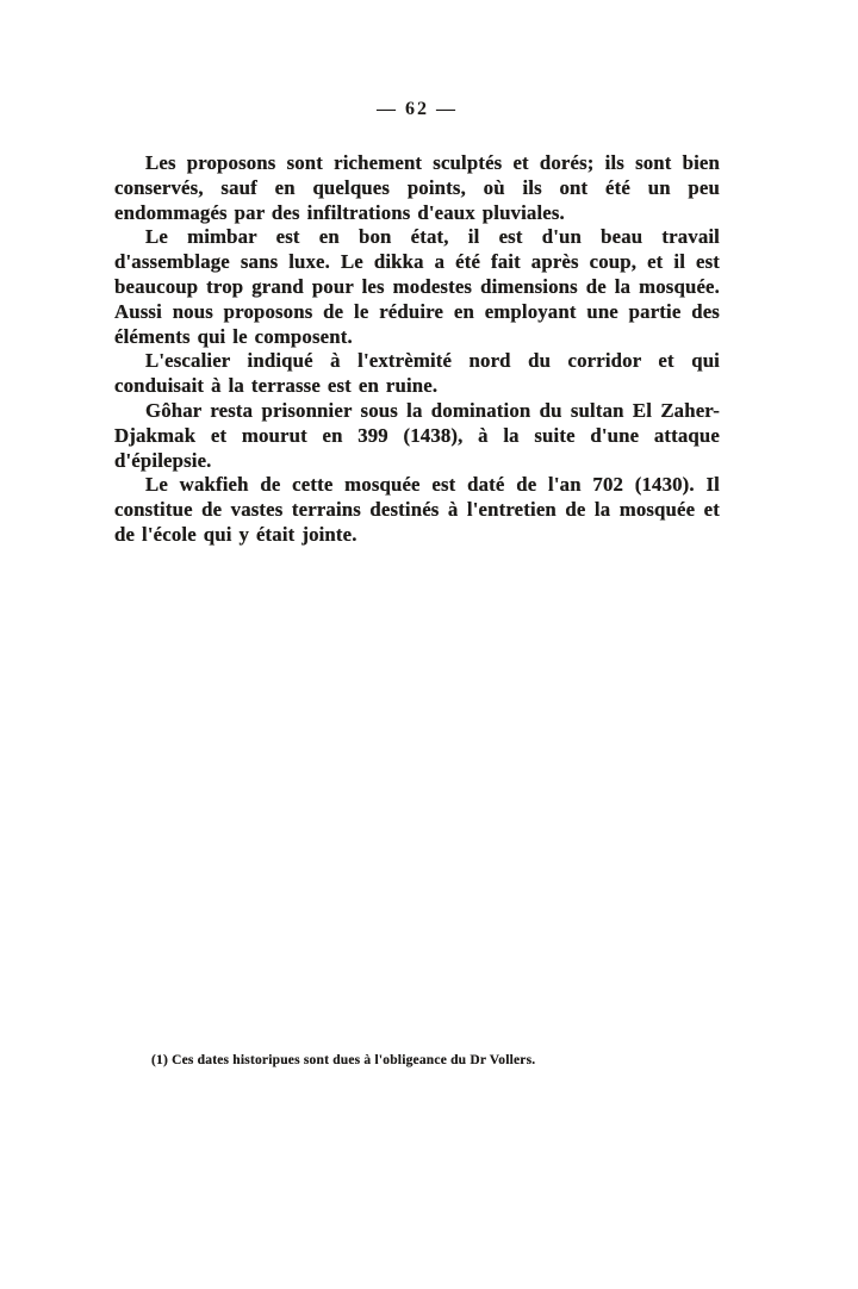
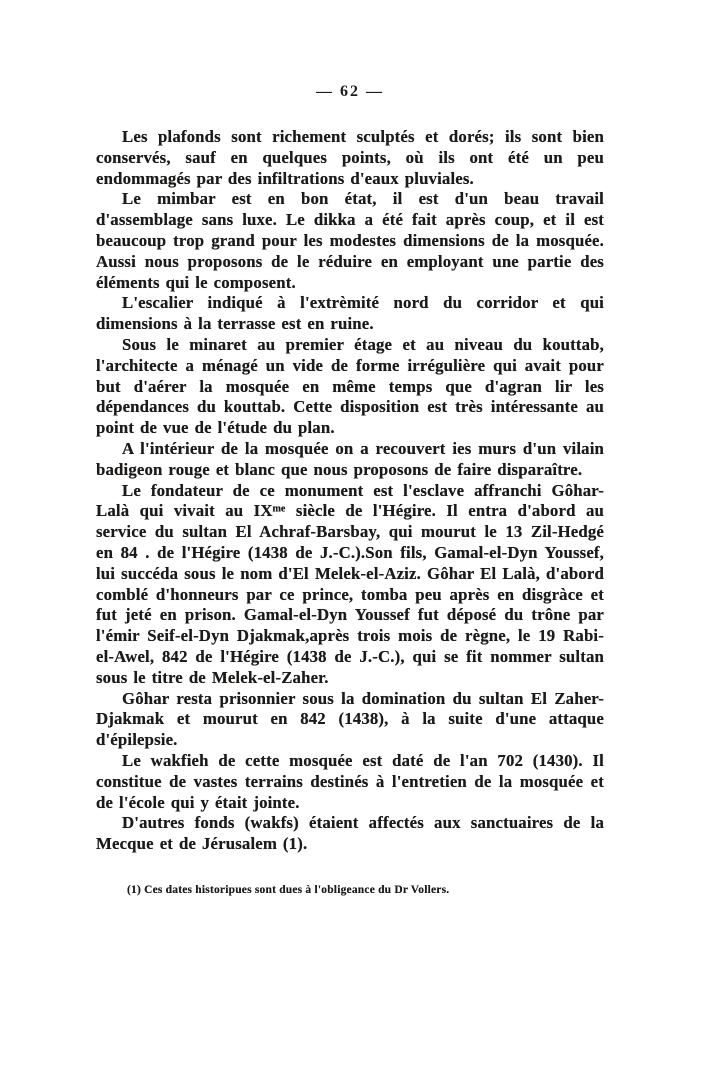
  — 62 —
- Les proposons sont richement sculptés et dorés; ils sont bien conservés, sauf en quelques points, où ils ont été un peu endommagés par des infiltrations d'eaux pluviales.
+ Les plafonds sont richement sculptés et dorés; ils sont bien conservés, sauf en quelques points, où ils ont été un peu endommagés par des infiltrations d'eaux pluviales.
  Le mimbar est en bon état, il est d'un beau travail d'assemblage sans luxe. Le dikka a été fait après coup, et il est beaucoup trop grand pour les modestes dimensions de la mosquée. Aussi nous proposons de le réduire en employant une partie des éléments qui le composent.
- L'escalier indiqué à l'extrèmité nord du corridor et qui conduisait à la terrasse est en ruine.
+ L'escalier indiqué à l'extrèmité nord du corridor et qui dimensions à la terrasse est en ruine.
+ Sous le minaret au premier étage et au niveau du kouttab, l'architecte a ménagé un vide de forme irrégulière qui avait pour but d'aérer la mosquée en même temps que d'agran lir les dépendances du kouttab. Cette disposition est très intéressante au point de vue de l'étude du plan.
+ A l'intérieur de la mosquée on a recouvert ies murs d'un vilain badigeon rouge et blanc que nous proposons de faire disparaître.
+ Le fondateur de ce monument est l'esclave affranchi Gôhar-Lalà qui vivait au IXᵐᵉ siècle de l'Hégire. Il entra d'abord au service du sultan El Achraf-Barsbay, qui mourut le 13 Zil-Hedgé en 84 . de l'Hégire (1438 de J.-C.).Son fils, Gamal-el-Dyn Youssef, lui succéda sous le nom d'El Melek-el-Aziz. Gôhar El Lalà, d'abord comblé d'honneurs par ce prince, tomba peu après en disgràce et fut jeté en prison. Gamal-el-Dyn Youssef fut déposé du trône par l'émir Seif-el-Dyn Djakmak,après trois mois de règne, le 19 Rabi-el-Awel, 842 de l'Hégire (1438 de J.-C.), qui se fit nommer sultan sous le titre de Melek-el-Zaher.
- Gôhar resta prisonnier sous la domination du sultan El Zaher-Djakmak et mourut en 399 (1438), à la suite d'une attaque d'épilepsie.
+ Gôhar resta prisonnier sous la domination du sultan El Zaher-Djakmak et mourut en 842 (1438), à la suite d'une attaque d'épilepsie.
  Le wakfieh de cette mosquée est daté de l'an 702 (1430). Il constitue de vastes terrains destinés à l'entretien de la mosquée et de l'école qui y était jointe.
+ D'autres fonds (wakfs) étaient affectés aux sanctuaires de la Mecque et de Jérusalem (1).
  (1) Ces dates historipues sont dues à l'obligeance du Dr Vollers.
